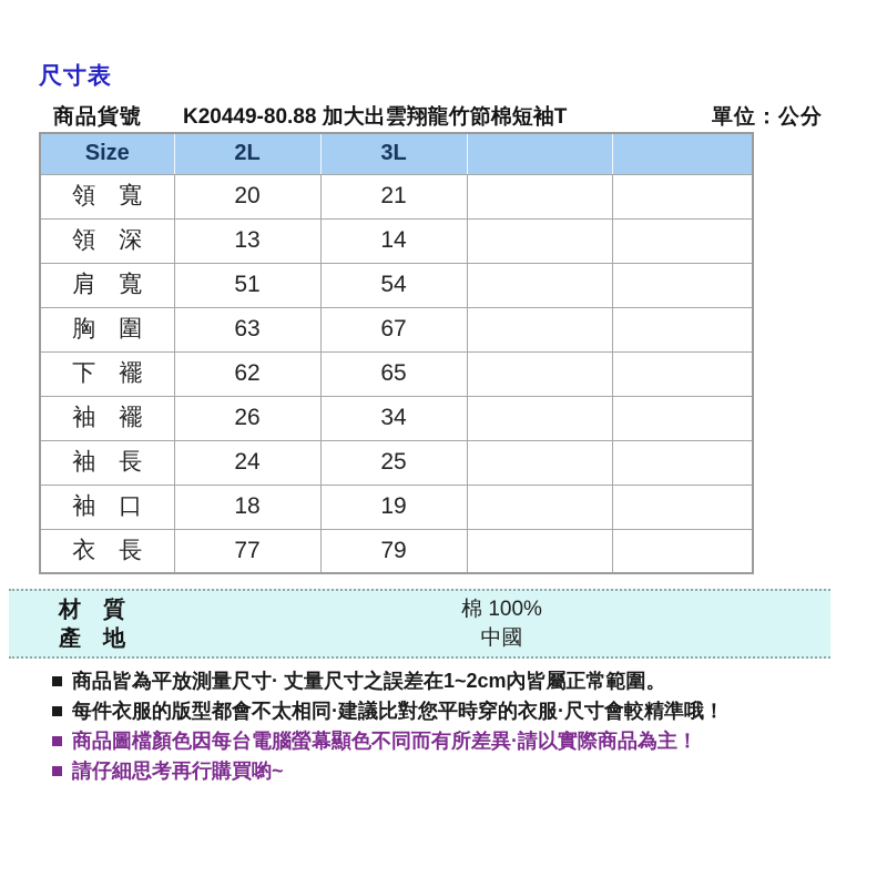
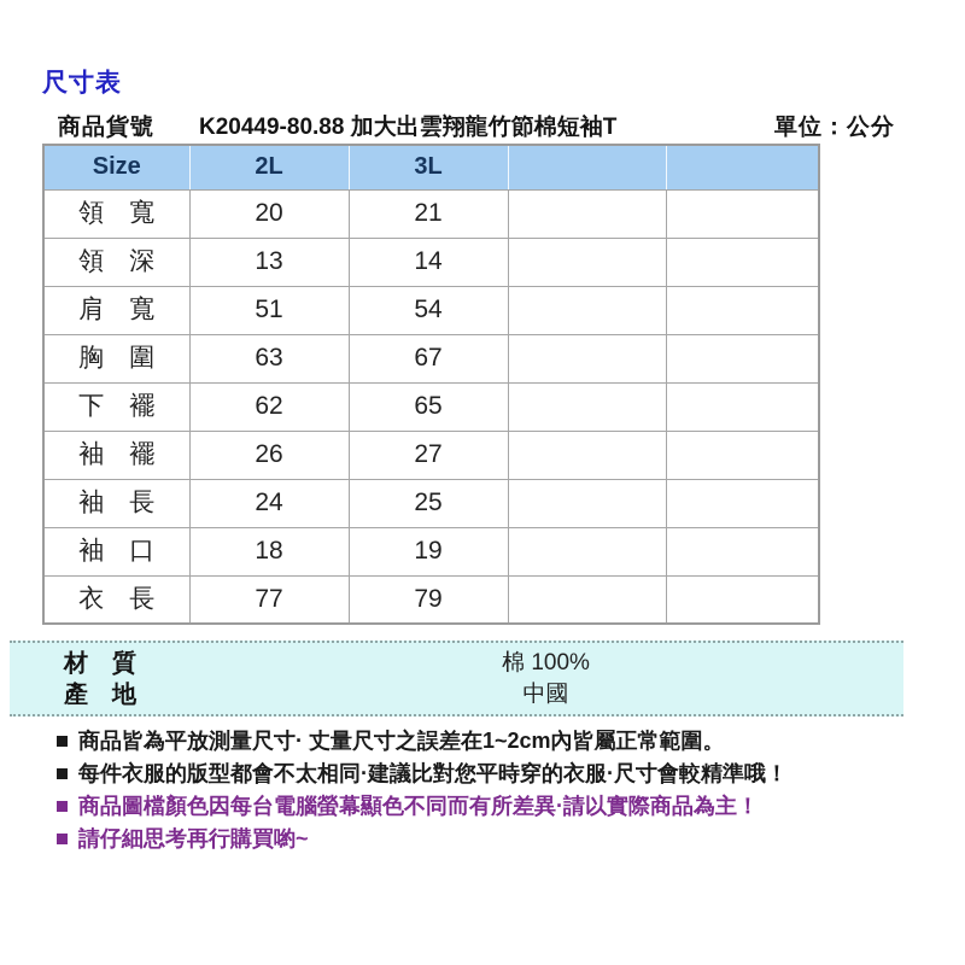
  尺寸表
  商品貨號
  K20449-80.88 加大出雲翔龍竹節棉短袖T
  單位：公分
  Size	2L	3L
  領 寬	20	21
  領 深	13	14
  肩 寬	51	54
  胸 圍	63	67
  下 襬	62	65
- 袖 襬	26	34
+ 袖 襬	26	27
  袖 長	24	25
  袖 口	18	19
  衣 長	77	79
  材 質
  棉 100%
  產 地
  中國
  商品皆為平放測量尺寸· 丈量尺寸之誤差在1~2cm內皆屬正常範圍。
  每件衣服的版型都會不太相同·建議比對您平時穿的衣服·尺寸會較精準哦！
  商品圖檔顏色因每台電腦螢幕顯色不同而有所差異·請以實際商品為主！
  請仔細思考再行購買喲~
